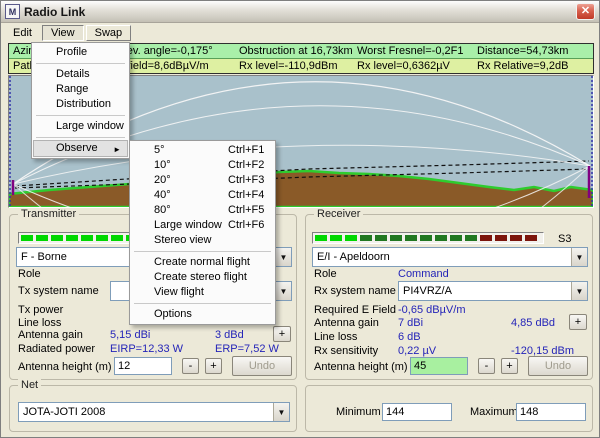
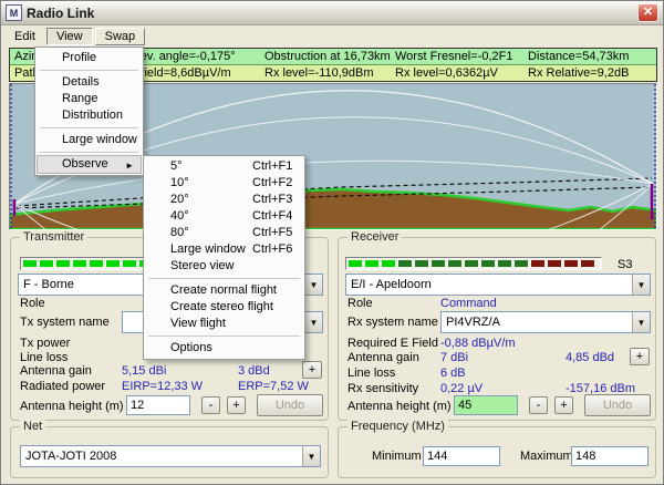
  M
  Radio Link
  ✕
  Edit
  View
  Swap
  Azi
  v. angle=-0,175°
  Obstruction at 16,73km
  Worst Fresnel=-0,2F1
  Distance=54,73km
  Pat
  ield=8,6dBµV/m
  Rx level=-110,9dBm
  Rx level=0,6362µV
  Rx Relative=9,2dB
  Transmitter
  F - Borne
  ▼
  Role
  Tx system name
  ▼
  Tx power
  Line loss
  Antenna gain
  5,15 dBi
  3 dBd
  +
  Radiated power
  EIRP=12,33 W
  ERP=7,52 W
  Antenna height (m)
  12
  -
  +
  Undo
  Receiver
  S3
  E/I - Apeldoorn
  ▼
  Role
  Command
  Rx system name
  PI4VRZ/A
  ▼
  Required E Field
- -0,65 dBµV/m
+ -0,88 dBµV/m
  Antenna gain
  7 dBi
  4,85 dBd
  +
  Line loss
  6 dB
  Rx sensitivity
  0,22 µV
- -120,15 dBm
+ -157,16 dBm
  Antenna height (m)
  45
  -
  +
  Undo
  Net
  JOTA-JOTI 2008
  ▼
+ Frequency (MHz)
  Minimum
  144
  Maximum
  148
  Profile
  Details
  Range
  Distribution
  Large window
  Observe
  ►
  5°
  Ctrl+F1
  10°
  Ctrl+F2
  20°
  Ctrl+F3
  40°
  Ctrl+F4
  80°
  Ctrl+F5
  Large window
  Ctrl+F6
  Stereo view
  Create normal flight
  Create stereo flight
  View flight
  Options
